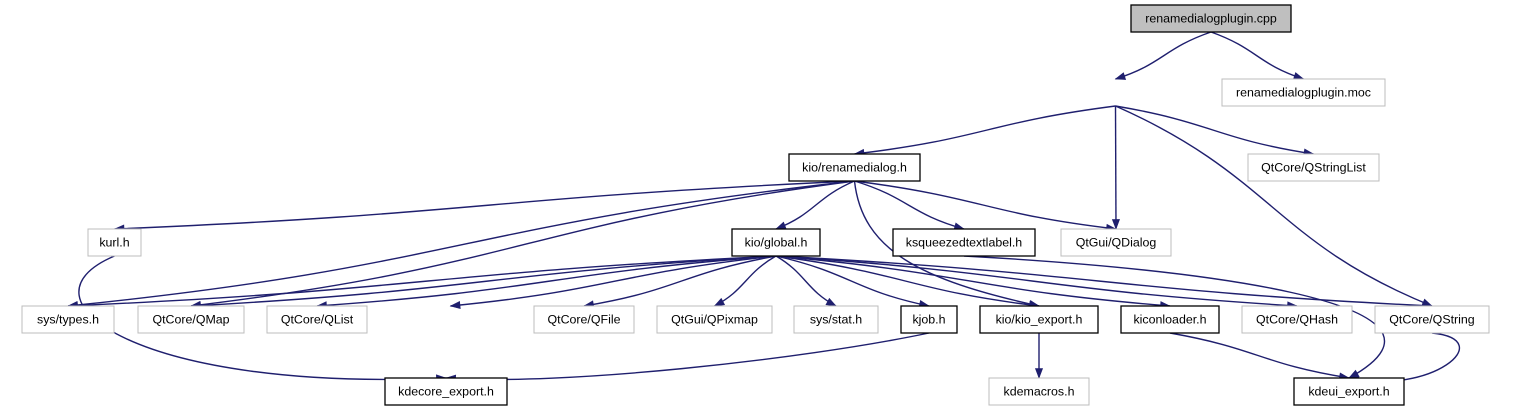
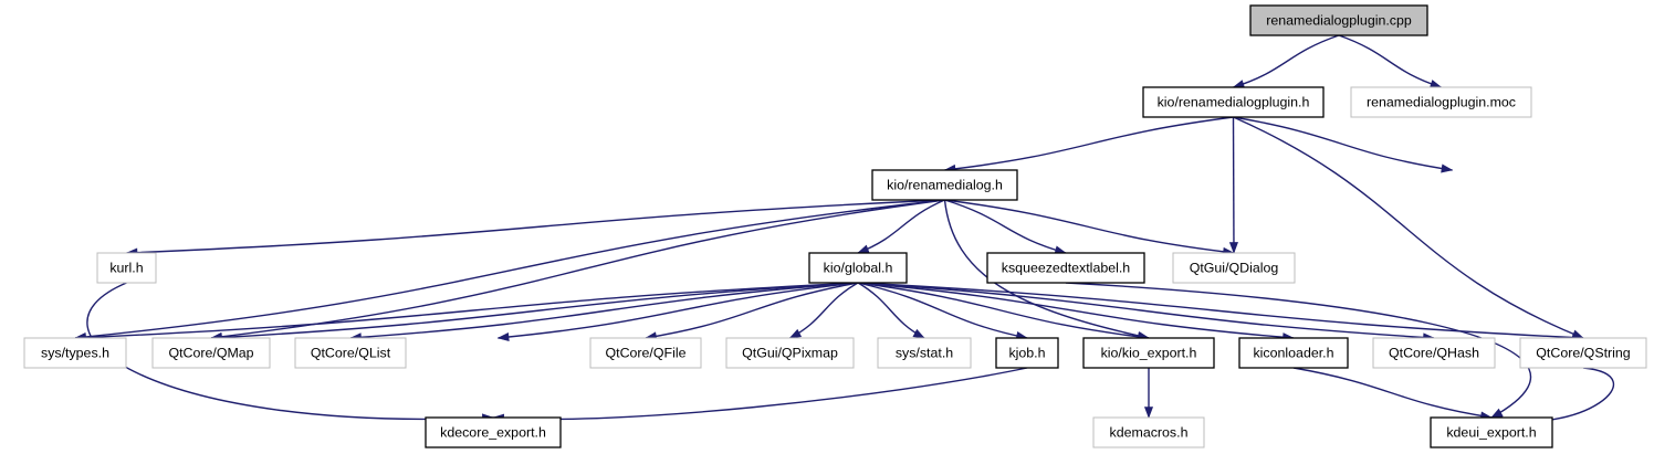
  renamedialogplugin.cpp
+ kio/renamedialogplugin.h
  renamedialogplugin.moc
- QtCore/QStringList
  kio/renamedialog.h
  kurl.h
  kio/global.h
  ksqueezedtextlabel.h
  QtGui/QDialog
  sys/types.h
  QtCore/QMap
  QtCore/QList
  QtCore/QFile
  QtGui/QPixmap
  sys/stat.h
  kjob.h
  kio/kio_export.h
  kiconloader.h
  QtCore/QHash
  QtCore/QString
  kdecore_export.h
  kdemacros.h
  kdeui_export.h
